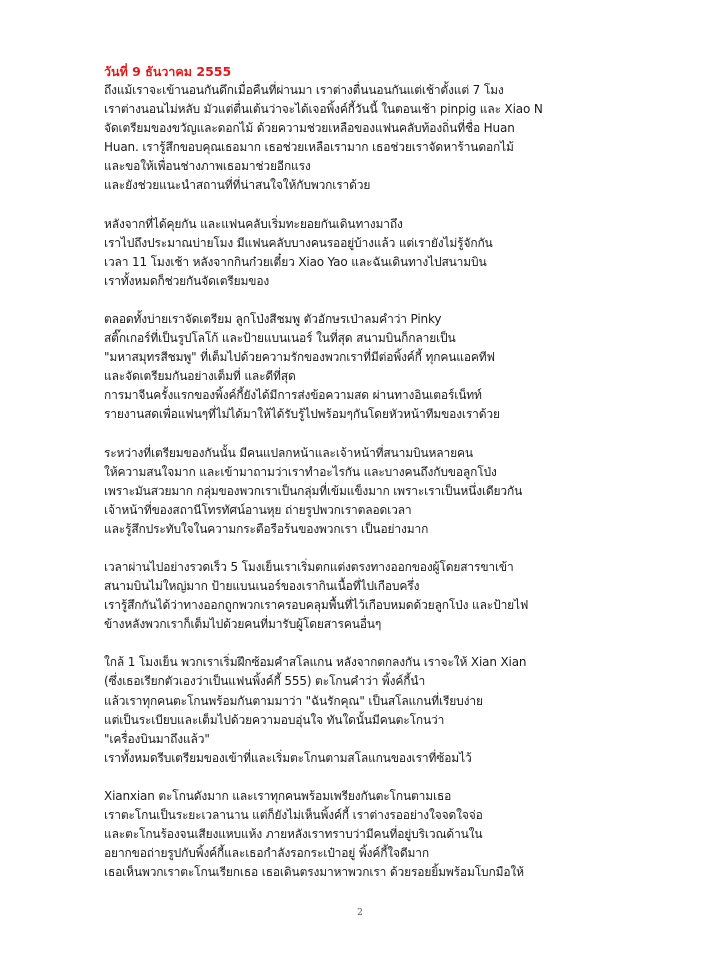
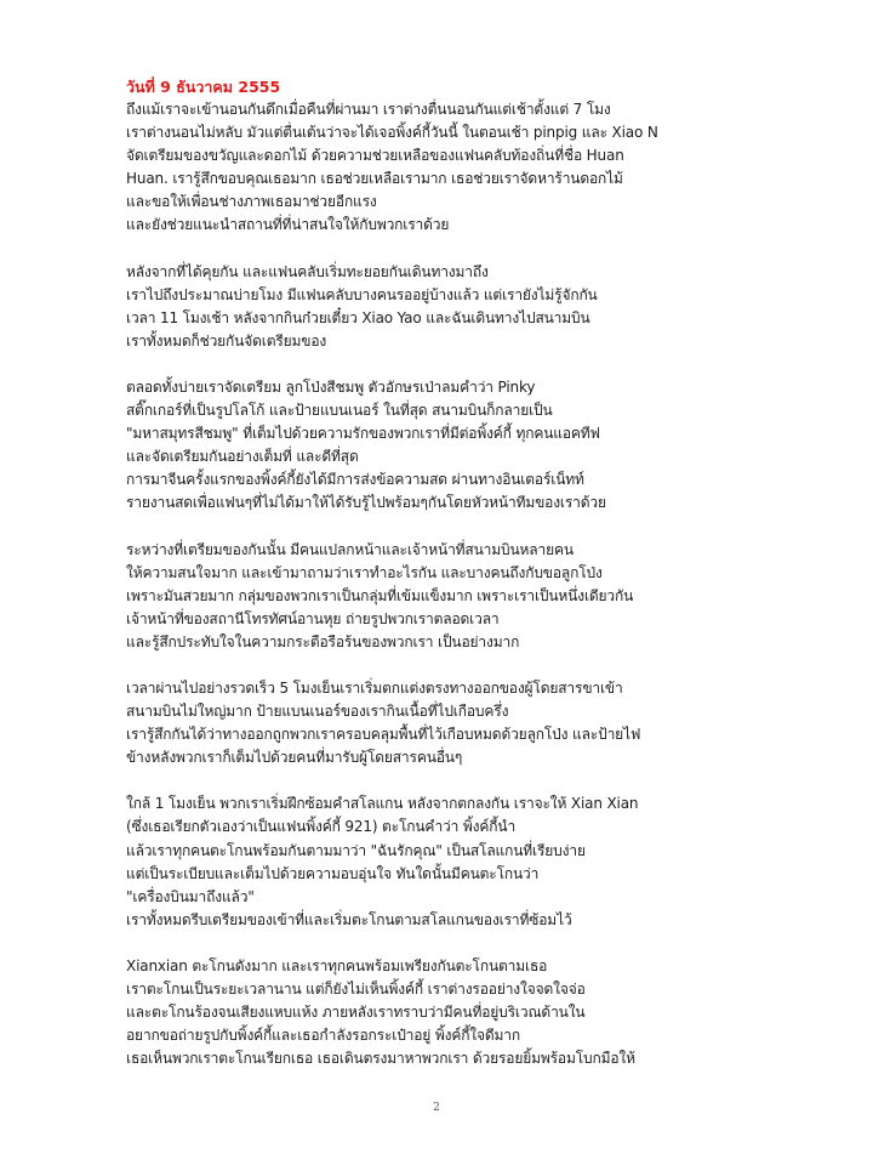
  วันที่ 9 ธันวาคม 2555
  ถึงแม้เราจะเข้านอนกันดึกเมื่อคืนที่ผ่านมา เราต่างตื่นนอนกันแต่เช้าตั้งแต่ 7 โมง
  เราต่างนอนไม่หลับ มัวแต่ตื่นเต้นว่าจะได้เจอพิ้งค์กี้วันนี้ ในตอนเช้า pinpig และ Xiao N
  จัดเตรียมของขวัญและดอกไม้ ด้วยความช่วยเหลือของแฟนคลับท้องถิ่นที่ชื่อ Huan
  Huan. เรารู้สึกขอบคุณเธอมาก เธอช่วยเหลือเรามาก เธอช่วยเราจัดหาร้านดอกไม้
  และขอให้เพื่อนช่างภาพเธอมาช่วยอีกแรง
  และยังช่วยแนะนำสถานที่ที่น่าสนใจให้กับพวกเราด้วย
  หลังจากที่ได้คุยกัน และแฟนคลับเริ่มทะยอยกันเดินทางมาถึง
  เราไปถึงประมาณบ่ายโมง มีแฟนคลับบางคนรออยู่บ้างแล้ว แต่เรายังไม่รู้จักกัน
  เวลา 11 โมงเช้า หลังจากกินก๋วยเตี๋ยว Xiao Yao และฉันเดินทางไปสนามบิน
  เราทั้งหมดก็ช่วยกันจัดเตรียมของ
  ตลอดทั้งบ่ายเราจัดเตรียม ลูกโป่งสีชมพู ตัวอักษรเป่าลมคำว่า Pinky
  สติ๊กเกอร์ที่เป็นรูปโลโก้ และป้ายแบนเนอร์ ในที่สุด สนามบินก็กลายเป็น
  "มหาสมุทรสีชมพู" ที่เต็มไปด้วยความรักของพวกเราที่มีต่อพิ้งค์กี้ ทุกคนแอคทีฟ
  และจัดเตรียมกันอย่างเต็มที่ และดีที่สุด
  การมาจีนครั้งแรกของพิ้งค์กี้ยังได้มีการส่งข้อความสด ผ่านทางอินเตอร์เน็ทท์
  รายงานสดเพื่อแฟนๆที่ไม่ได้มาให้ได้รับรู้ไปพร้อมๆกันโดยหัวหน้าทีมของเราด้วย
  ระหว่างที่เตรียมของกันนั้น มีคนแปลกหน้าและเจ้าหน้าที่สนามบินหลายคน
  ให้ความสนใจมาก และเข้ามาถามว่าเราทำอะไรกัน และบางคนถึงกับขอลูกโป่ง
  เพราะมันสวยมาก กลุ่มของพวกเราเป็นกลุ่มที่เข้มแข็งมาก เพราะเราเป็นหนึ่งเดียวกัน
  เจ้าหน้าที่ของสถานีโทรทัศน์อานหุย ถ่ายรูปพวกเราตลอดเวลา
  และรู้สึกประทับใจในความกระตือรือร้นของพวกเรา เป็นอย่างมาก
  เวลาผ่านไปอย่างรวดเร็ว 5 โมงเย็นเราเริ่มตกแต่งตรงทางออกของผู้โดยสารขาเข้า
  สนามบินไม่ใหญ่มาก ป้ายแบนเนอร์ของเรากินเนื้อที่ไปเกือบครึ่ง
  เรารู้สึกกันได้ว่าทางออกถูกพวกเราครอบคลุมพื้นที่ไว้เกือบหมดด้วยลูกโป่ง และป้ายไฟ
  ข้างหลังพวกเราก็เต็มไปด้วยคนที่มารับผู้โดยสารคนอื่นๆ
  ใกล้ 1 โมงเย็น พวกเราเริ่มฝึกซ้อมคำสโลแกน หลังจากตกลงกัน เราจะให้ Xian Xian
- (ซึ่งเธอเรียกตัวเองว่าเป็นแฟนพิ้งค์กี้ 555) ตะโกนคำว่า พิ้งค์กี้นำ
+ (ซึ่งเธอเรียกตัวเองว่าเป็นแฟนพิ้งค์กี้ 921) ตะโกนคำว่า พิ้งค์กี้นำ
  แล้วเราทุกคนตะโกนพร้อมกันตามมาว่า "ฉันรักคุณ" เป็นสโลแกนที่เรียบง่าย
  แต่เป็นระเบียบและเต็มไปด้วยความอบอุ่นใจ ทันใดนั้นมีคนตะโกนว่า
  "เครื่องบินมาถึงแล้ว"
  เราทั้งหมดรีบเตรียมของเข้าที่และเริ่มตะโกนตามสโลแกนของเราที่ซ้อมไว้
  Xianxian ตะโกนดังมาก และเราทุกคนพร้อมเพรียงกันตะโกนตามเธอ
  เราตะโกนเป็นระยะเวลานาน แต่ก็ยังไม่เห็นพิ้งค์กี้ เราต่างรออย่างใจจดใจจ่อ
  และตะโกนร้องจนเสียงแหบแห้ง ภายหลังเราทราบว่ามีคนที่อยู่บริเวณด้านใน
  อยากขอถ่ายรูปกับพิ้งค์กี้และเธอกำลังรอกระเป๋าอยู่ พิ้งค์กี้ใจดีมาก
  เธอเห็นพวกเราตะโกนเรียกเธอ เธอเดินตรงมาหาพวกเรา ด้วยรอยยิ้มพร้อมโบกมือให้
  2
